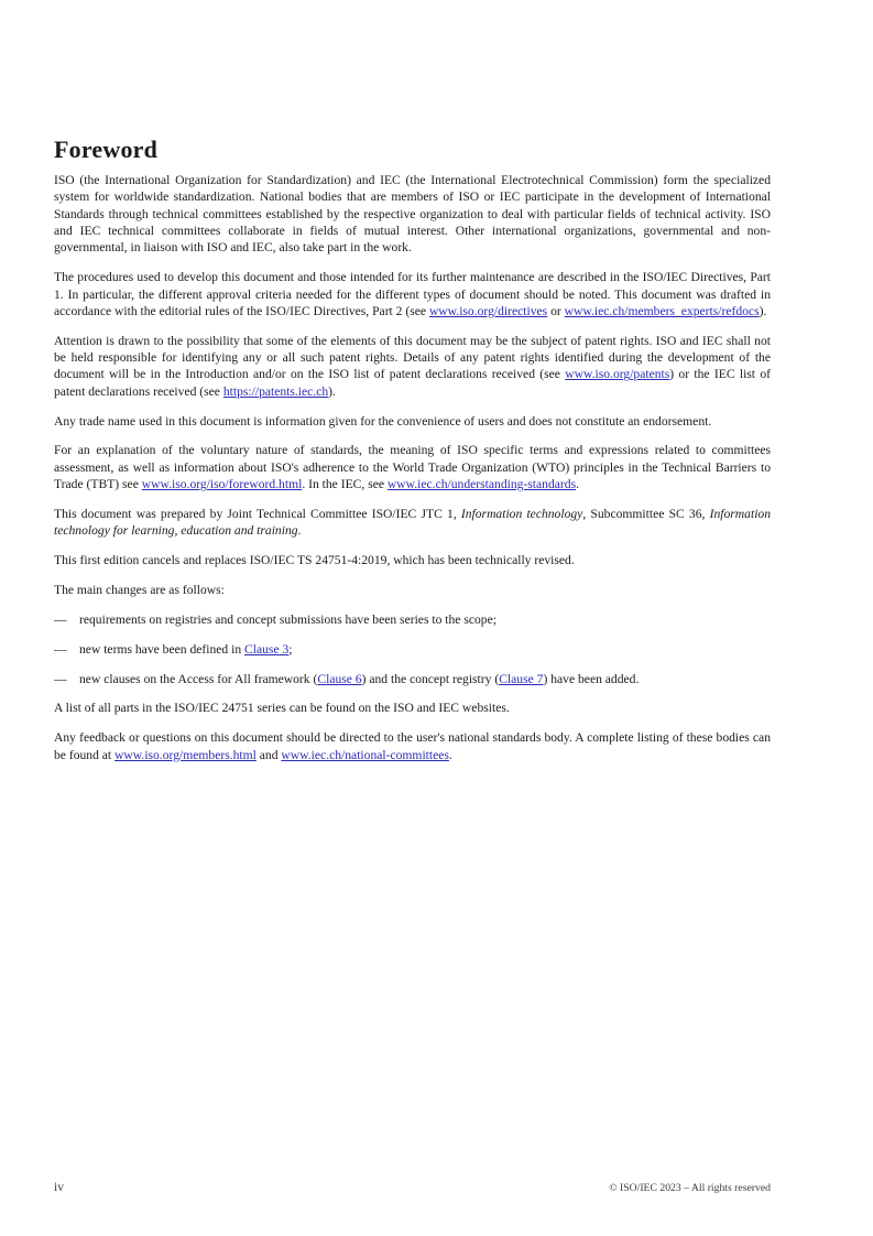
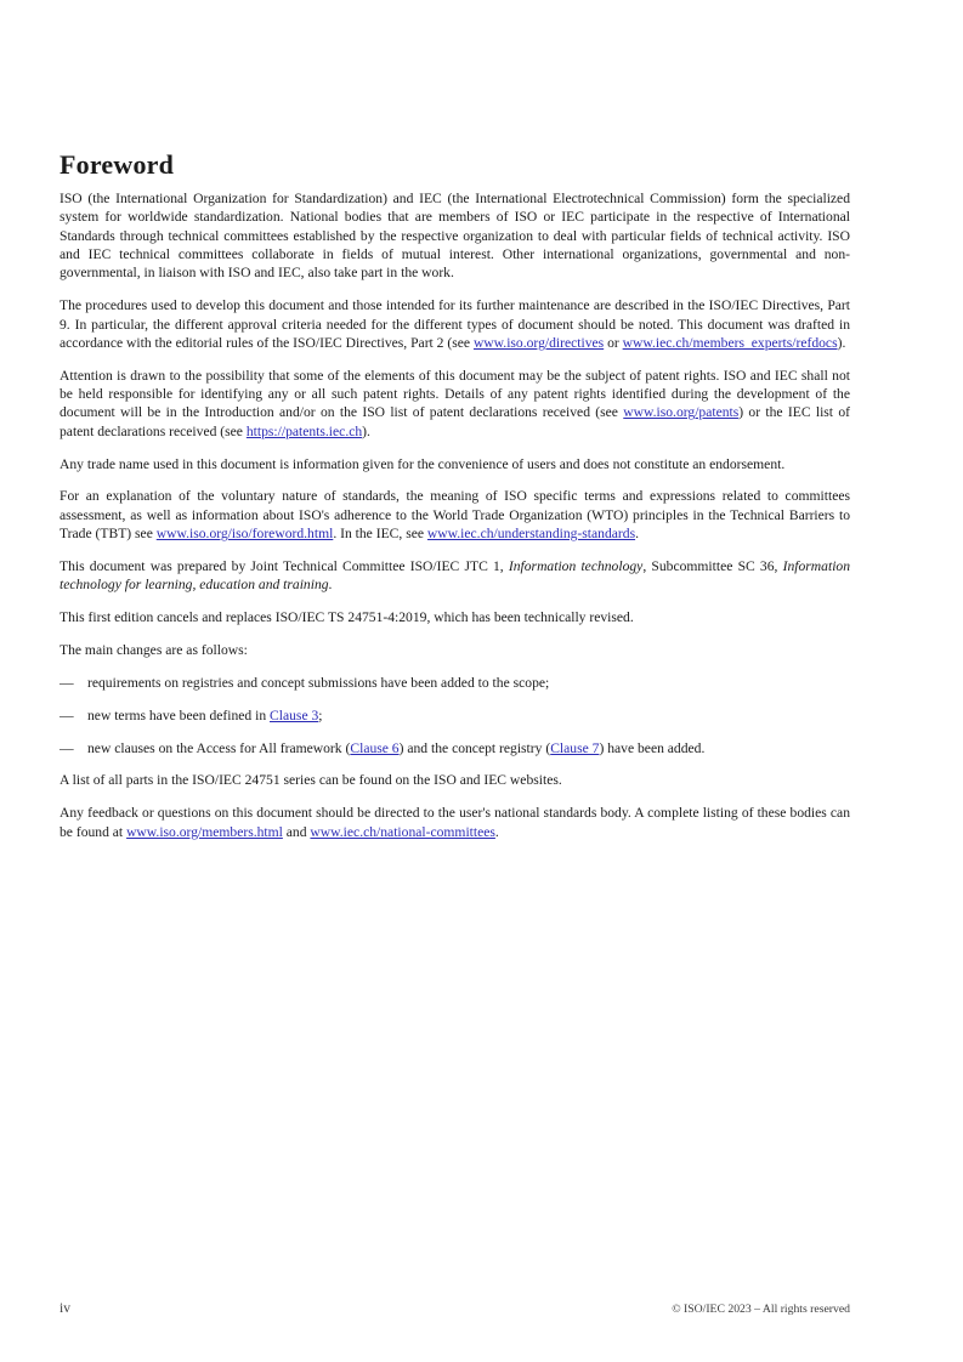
  Foreword
- ISO (the International Organization for Standardization) and IEC (the International Electrotechnical Commission) form the specialized system for worldwide standardization. National bodies that are members of ISO or IEC participate in the development of International Standards through technical committees established by the respective organization to deal with particular fields of technical activity. ISO and IEC technical committees collaborate in fields of mutual interest. Other international organizations, governmental and non-governmental, in liaison with ISO and IEC, also take part in the work.
+ ISO (the International Organization for Standardization) and IEC (the International Electrotechnical Commission) form the specialized system for worldwide standardization. National bodies that are members of ISO or IEC participate in the respective of International Standards through technical committees established by the respective organization to deal with particular fields of technical activity. ISO and IEC technical committees collaborate in fields of mutual interest. Other international organizations, governmental and non-governmental, in liaison with ISO and IEC, also take part in the work.
- The procedures used to develop this document and those intended for its further maintenance are described in the ISO/IEC Directives, Part 1. In particular, the different approval criteria needed for the different types of document should be noted. This document was drafted in accordance with the editorial rules of the ISO/IEC Directives, Part 2 (see www.iso.org/directives or www.iec.ch/members_experts/refdocs).
+ The procedures used to develop this document and those intended for its further maintenance are described in the ISO/IEC Directives, Part 9. In particular, the different approval criteria needed for the different types of document should be noted. This document was drafted in accordance with the editorial rules of the ISO/IEC Directives, Part 2 (see www.iso.org/directives or www.iec.ch/members_experts/refdocs).
  Attention is drawn to the possibility that some of the elements of this document may be the subject of patent rights. ISO and IEC shall not be held responsible for identifying any or all such patent rights. Details of any patent rights identified during the development of the document will be in the Introduction and/or on the ISO list of patent declarations received (see www.iso.org/patents) or the IEC list of patent declarations received (see https://patents.iec.ch).
  Any trade name used in this document is information given for the convenience of users and does not constitute an endorsement.
  For an explanation of the voluntary nature of standards, the meaning of ISO specific terms and expressions related to committees assessment, as well as information about ISO's adherence to the World Trade Organization (WTO) principles in the Technical Barriers to Trade (TBT) see www.iso.org/iso/foreword.html. In the IEC, see www.iec.ch/understanding-standards.
  This document was prepared by Joint Technical Committee ISO/IEC JTC 1, Information technology, Subcommittee SC 36, Information technology for learning, education and training.
  This first edition cancels and replaces ISO/IEC TS 24751-4:2019, which has been technically revised.
  The main changes are as follows:
  —
- requirements on registries and concept submissions have been series to the scope;
+ requirements on registries and concept submissions have been added to the scope;
  —
  new terms have been defined in Clause 3;
  —
  new clauses on the Access for All framework (Clause 6) and the concept registry (Clause 7) have been added.
  A list of all parts in the ISO/IEC 24751 series can be found on the ISO and IEC websites.
  Any feedback or questions on this document should be directed to the user's national standards body. A complete listing of these bodies can be found at www.iso.org/members.html and www.iec.ch/national-committees.
  iv
  © ISO/IEC 2023 – All rights reserved
